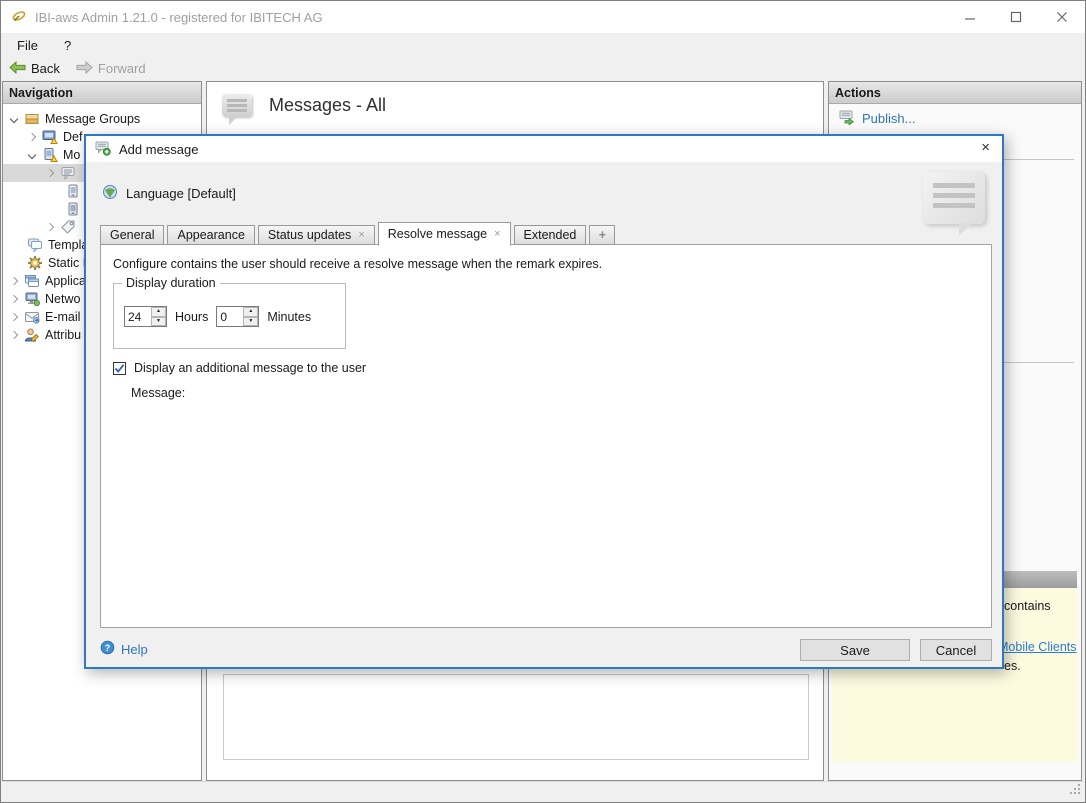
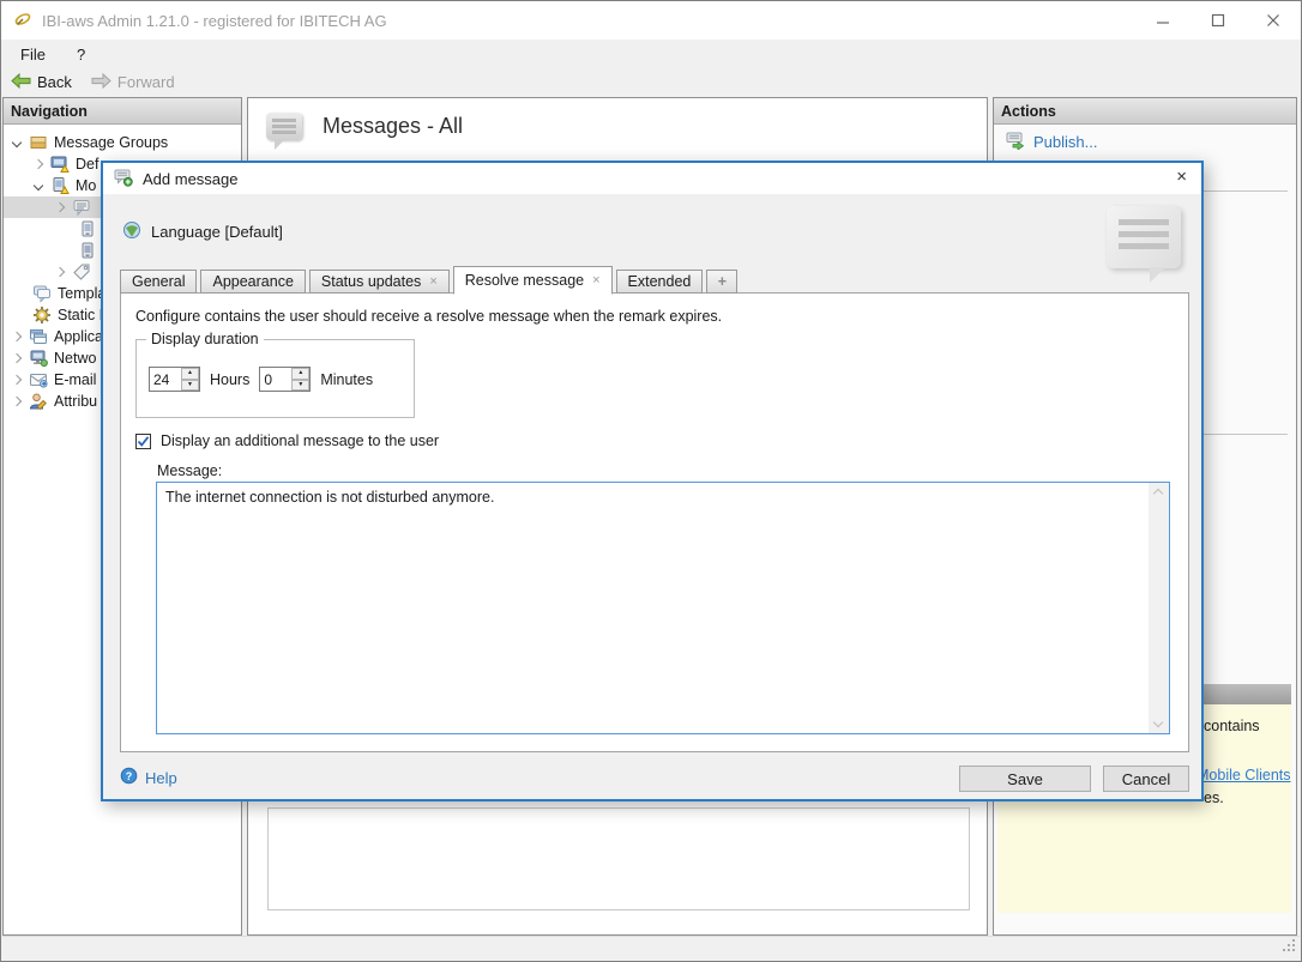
  IBI-aws Admin 1.21.0 - registered for IBITECH AG
  File
  ?
  Back
  Forward
  Navigation
  Message Groups
  Def
  Mo
  Templ
  Static
  Applica
  Netwo
  E-mail
  Attribu
  Messages - All
  Actions
  Publish...
  contains
  obile Clients
  es.
  Add message
  ×
  Language [Default]
  General
  Appearance
  Status updates
  ×
  Resolve message
  ×
  Extended
  +
  Configure contains the user should receive a resolve message when the remark expires.
  Display duration
  24
  Hours
  0
  Minutes
  Display an additional message to the user
  Message:
+ The internet connection is not disturbed anymore.
  ?
  Help
  Save
  Cancel
